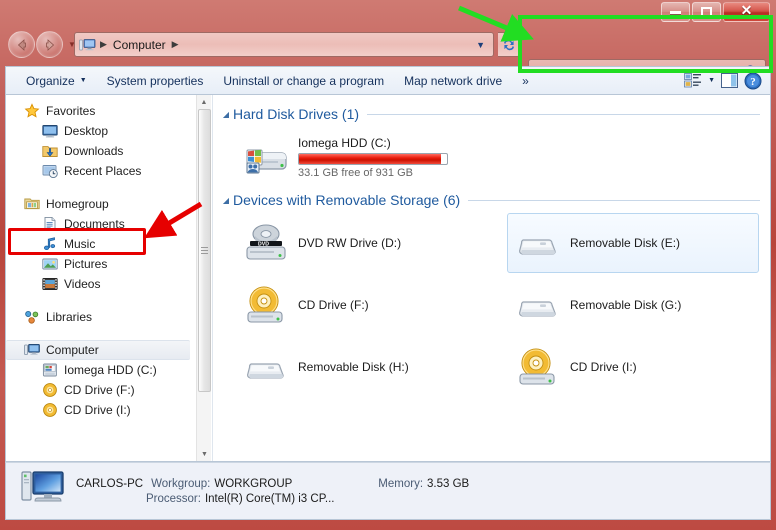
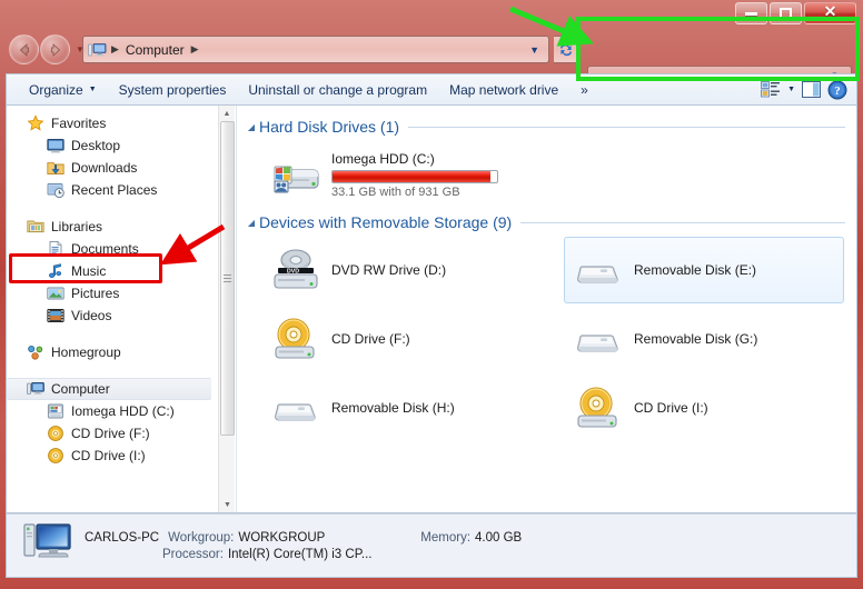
  ✕
  ▼
  ▶
  Computer
  ▶
  ▼
  Organize
  System properties
  Uninstall or change a program
  Map network drive
  »
  ?
  Favorites
  Desktop
  Downloads
  Recent Places
- Homegroup
+ Libraries
  Documents
  Music
  Pictures
  Videos
- Libraries
+ Homegroup
  Computer
  Iomega HDD (C:)
  CD Drive (F:)
  CD Drive (I:)
  ◢
  Hard Disk Drives (1)
  Iomega HDD (C:)
- 33.1 GB free of 931 GB
+ 33.1 GB with of 931 GB
  ◢
- Devices with Removable Storage (6)
+ Devices with Removable Storage (9)
  DVD RW Drive (D:)
  Removable Disk (E:)
  CD Drive (F:)
  Removable Disk (G:)
  Removable Disk (H:)
  CD Drive (I:)
  CARLOS-PC
  Workgroup:
  WORKGROUP
  Memory:
- 3.53 GB
+ 4.00 GB
  Processor:
  Intel(R) Core(TM) i3 CP...
